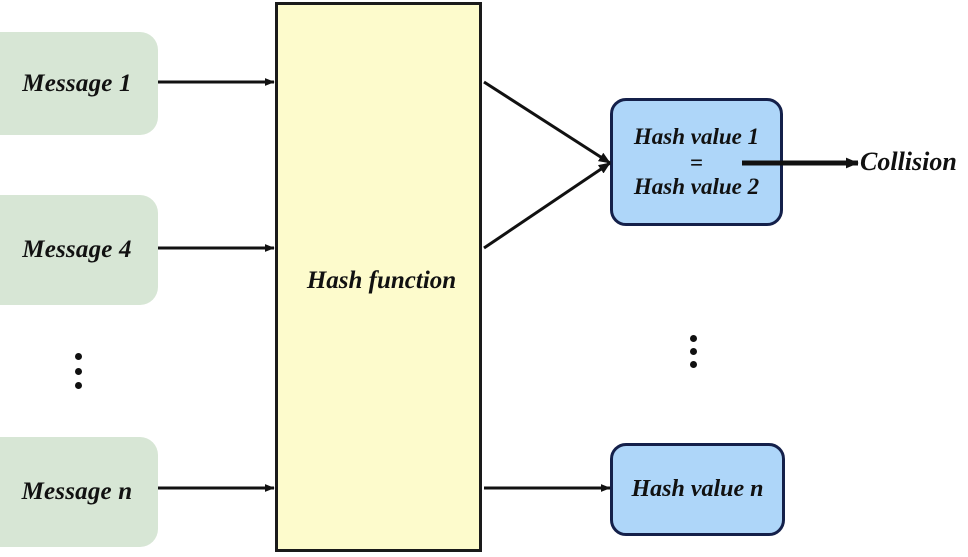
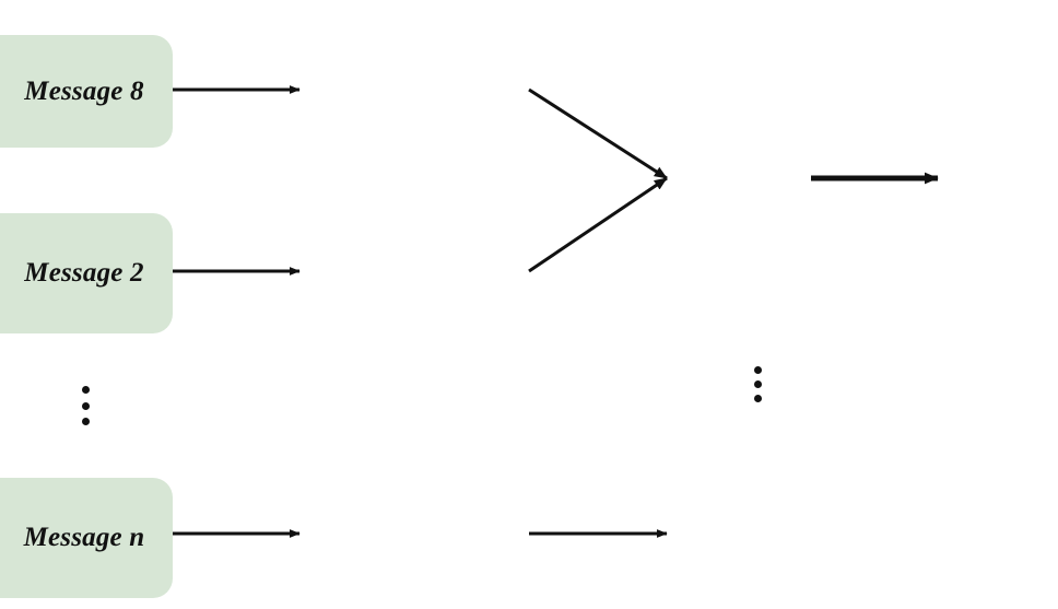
- Message 1
+ Message 8
- Message 4
+ Message 2
  Message n
- Hash function
- Hash value 1
- =
- Hash value 2
- Hash value n
- Collision
